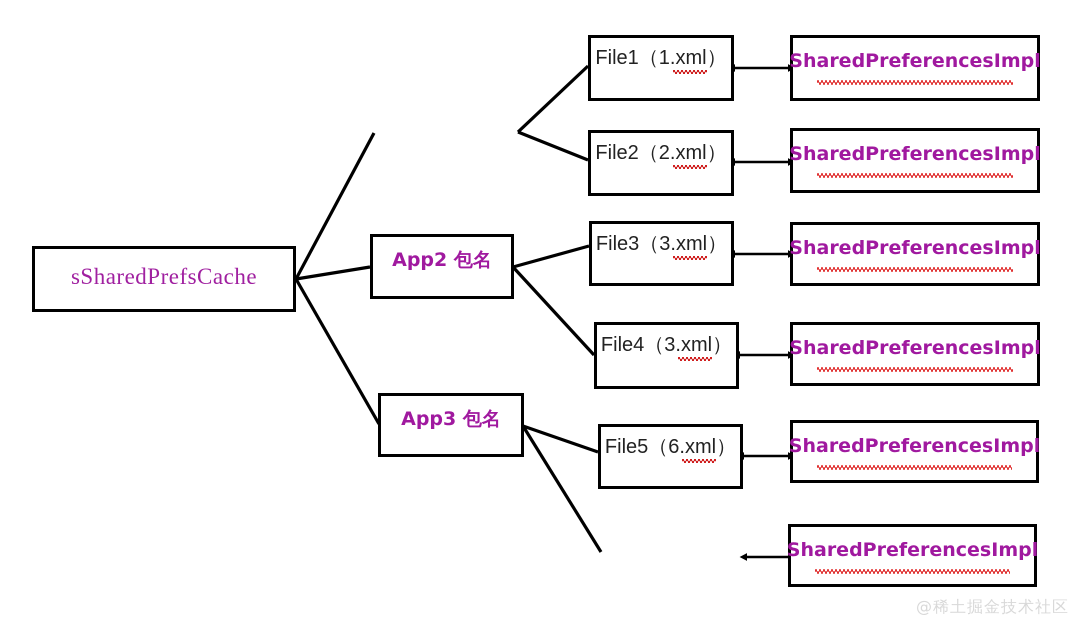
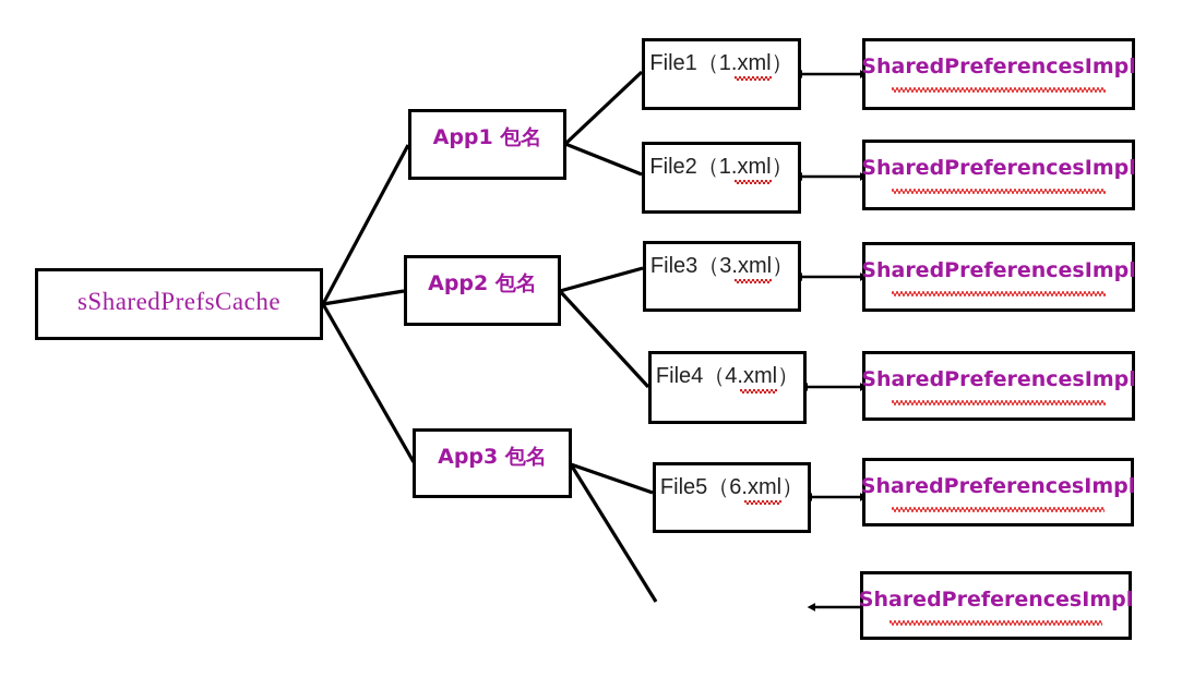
  sSharedPrefsCache
+ App1 包名
  App2 包名
  App3 包名
  File1（1.xml）
- File2（2.xml）
+ File2（1.xml）
  File3（3.xml）
- File4（3.xml）
+ File4（4.xml）
  File5（6.xml）
  SharedPreferencesImpl
  SharedPreferencesImpl
  SharedPreferencesImpl
  SharedPreferencesImpl
  SharedPreferencesImpl
  SharedPreferencesImpl
- @稀土掘金技术社区
